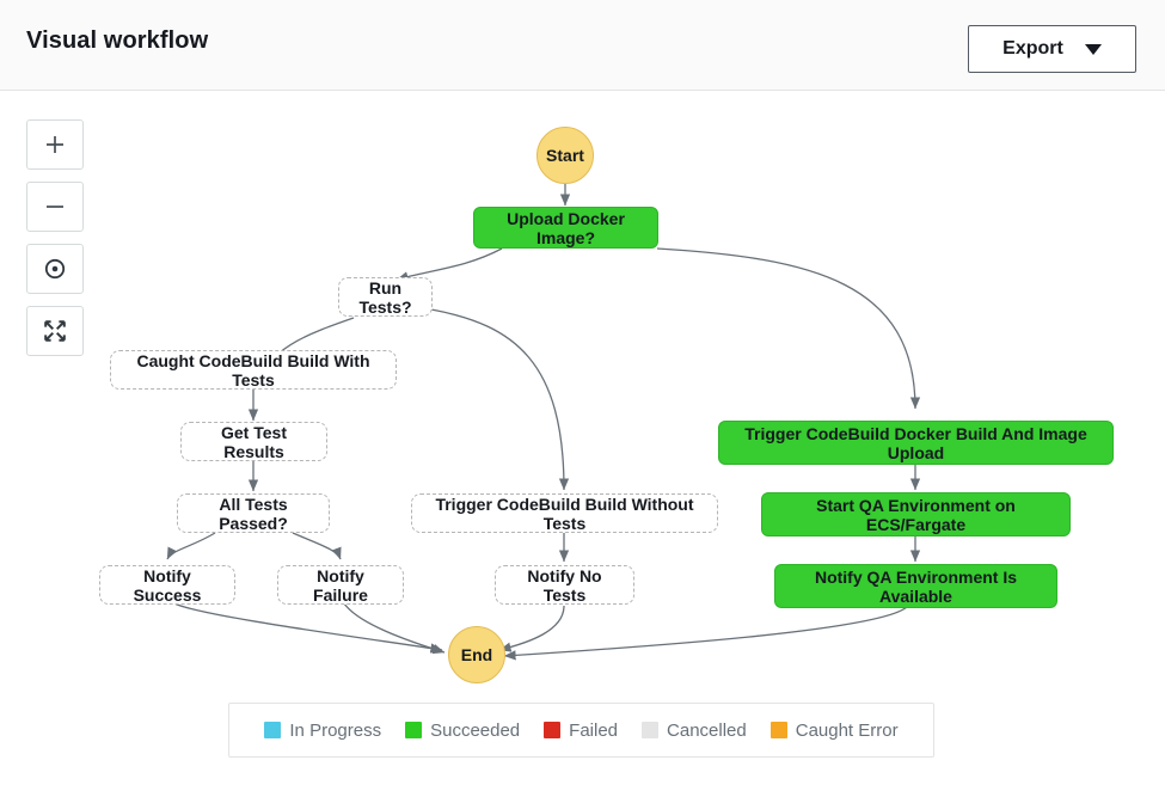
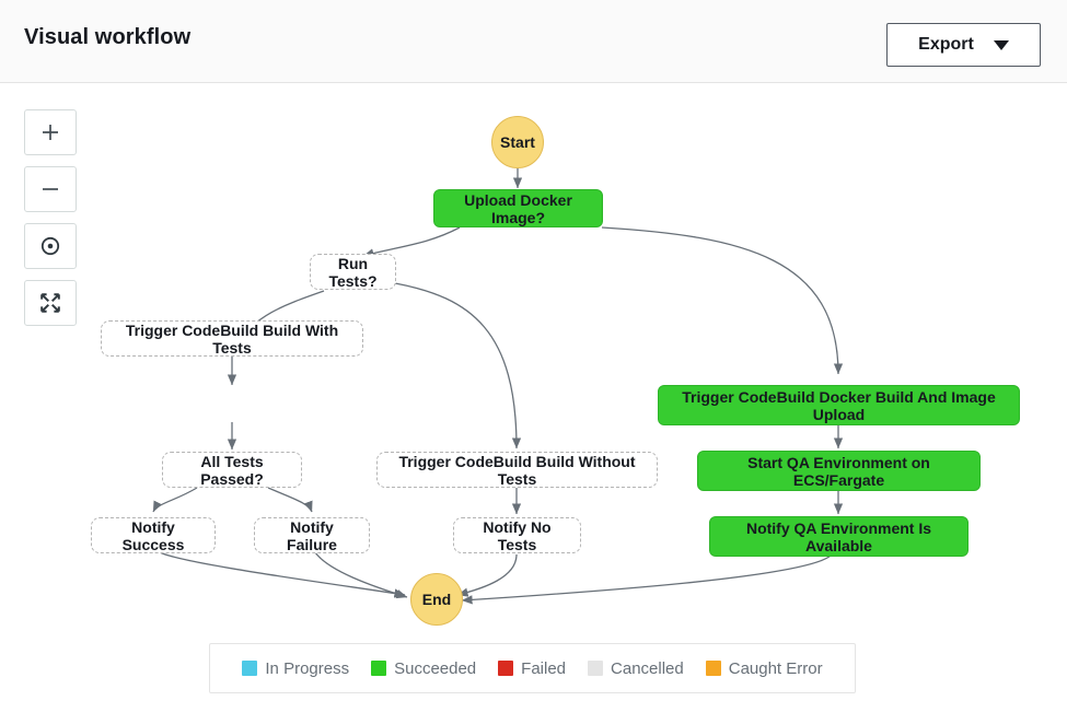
  Visual workflow
  Export
  Start
  Upload Docker Image?
  Run Tests?
- Caught CodeBuild Build With Tests
+ Trigger CodeBuild Build With Tests
- Get Test Results
  All Tests Passed?
  Notify Success
  Notify Failure
  Trigger CodeBuild Build Without Tests
  Notify No Tests
  Trigger CodeBuild Docker Build And Image Upload
  Start QA Environment on ECS/Fargate
  Notify QA Environment Is Available
  End
  In Progress
  Succeeded
  Failed
  Cancelled
  Caught Error
